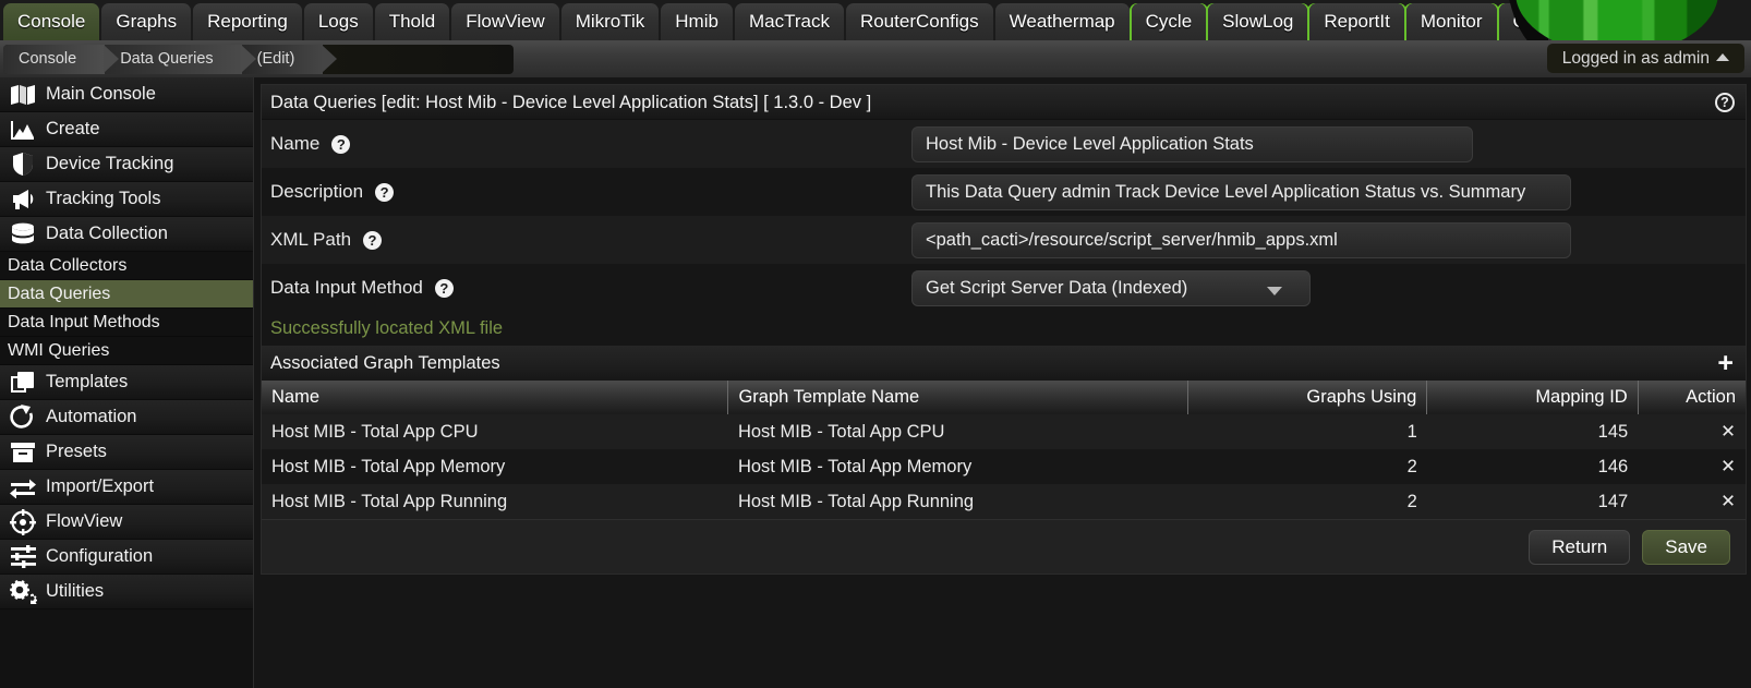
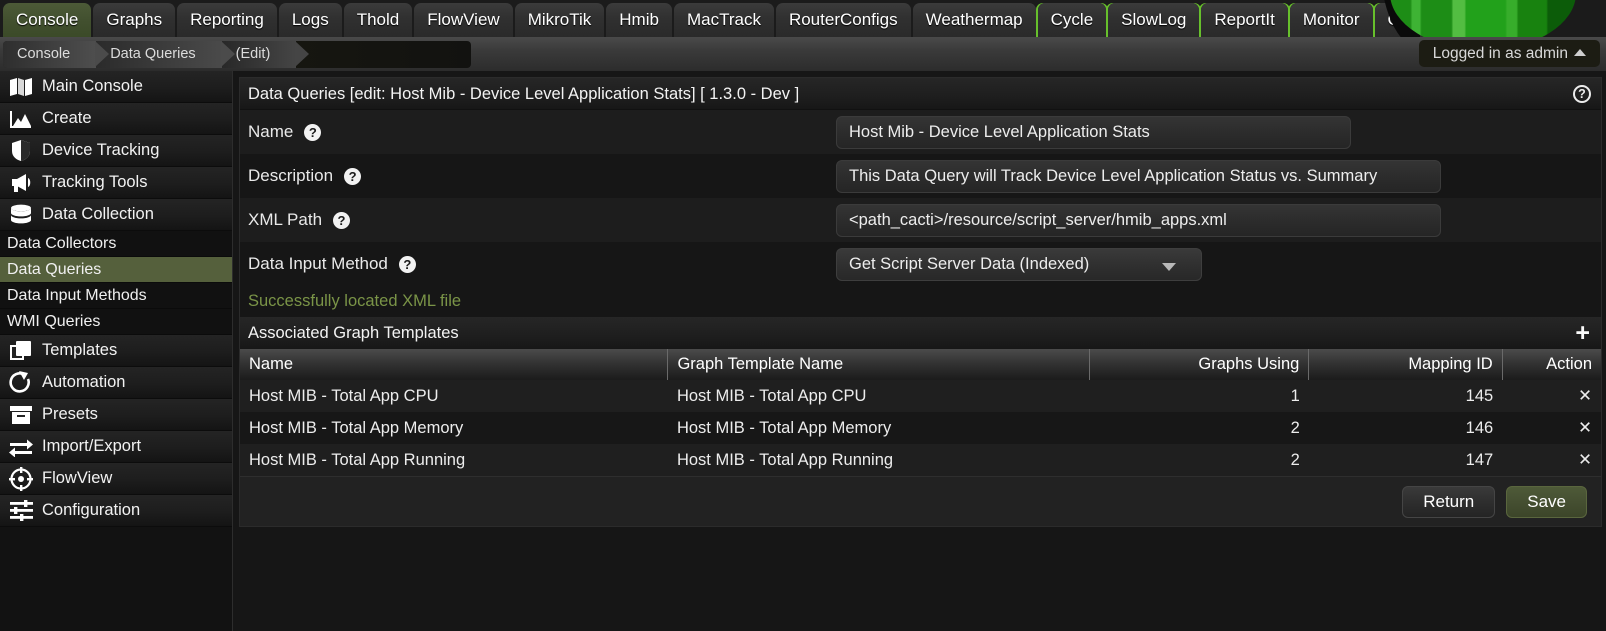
  Console
  Graphs
  Reporting
  Logs
  Thold
  FlowView
  MikroTik
  Hmib
  MacTrack
  RouterConfigs
  Weathermap
  Cycle
  SlowLog
  ReportIt
  Monitor
  Console
  Data Queries
  (Edit)
  Logged in as admin
  Main Console
  Create
  Device Tracking
  Tracking Tools
  Data Collection
  Data Collectors
  Data Queries
  Data Input Methods
  WMI Queries
  Templates
  Automation
  Presets
  Import/Export
  FlowView
  Configuration
- Utilities
  Data Queries [edit: Host Mib - Device Level Application Stats] [ 1.3.0 - Dev ]
  ?
  Name
  ?
  Host Mib - Device Level Application Stats
  Description
  ?
- This Data Query admin Track Device Level Application Status vs. Summary
+ This Data Query will Track Device Level Application Status vs. Summary
  XML Path
  ?
  <path_cacti>/resource/script_server/hmib_apps.xml
  Data Input Method
  ?
  Get Script Server Data (Indexed)
  Successfully located XML file
  Associated Graph Templates
  +
  Name	Graph Template Name	Graphs Using	Mapping ID	Action
  Host MIB - Total App CPU	Host MIB - Total App CPU	1	145	✕
  Host MIB - Total App Memory	Host MIB - Total App Memory	2	146	✕
  Host MIB - Total App Running	Host MIB - Total App Running	2	147	✕
  Return
  Save
